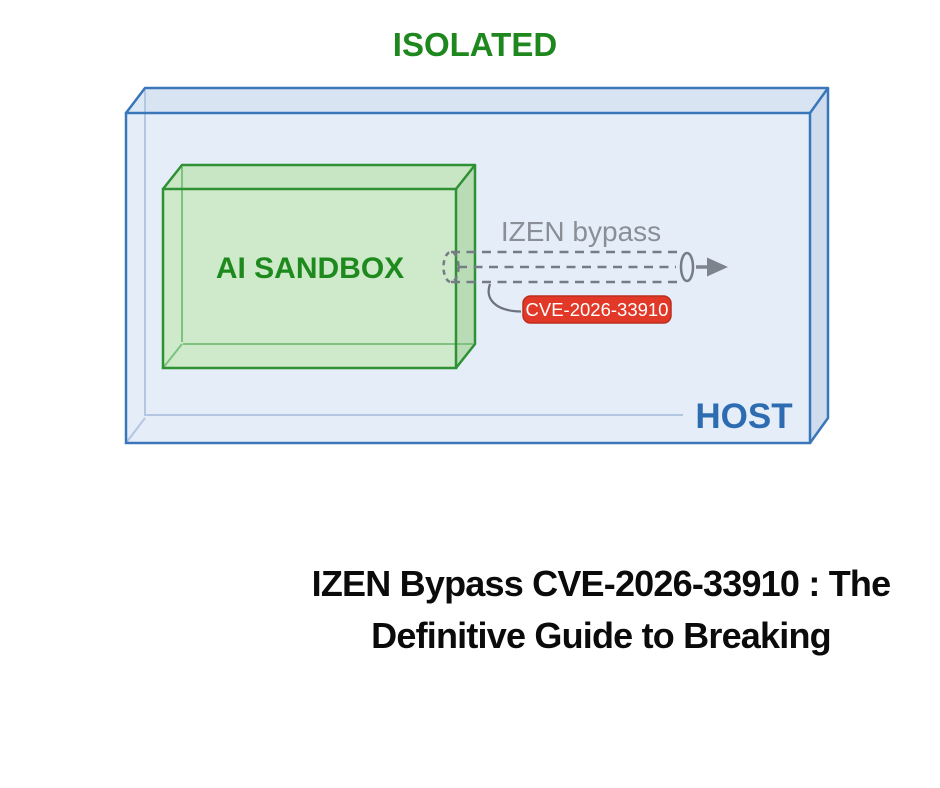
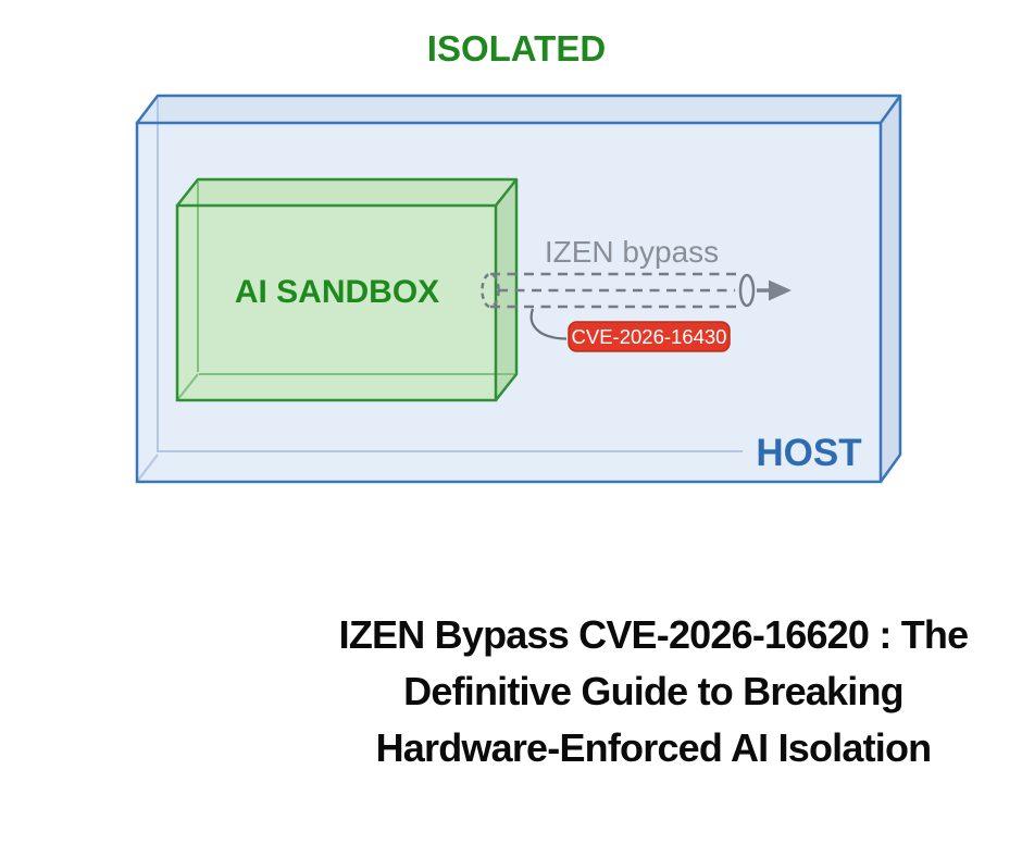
  ISOLATED
  AI SANDBOX
  IZEN bypass
- CVE-2026-33910
+ CVE-2026-16430
  HOST
- IZEN Bypass CVE-2026-33910 : The
+ IZEN Bypass CVE-2026-16620 : The
  Definitive Guide to Breaking
+ Hardware-Enforced AI Isolation
